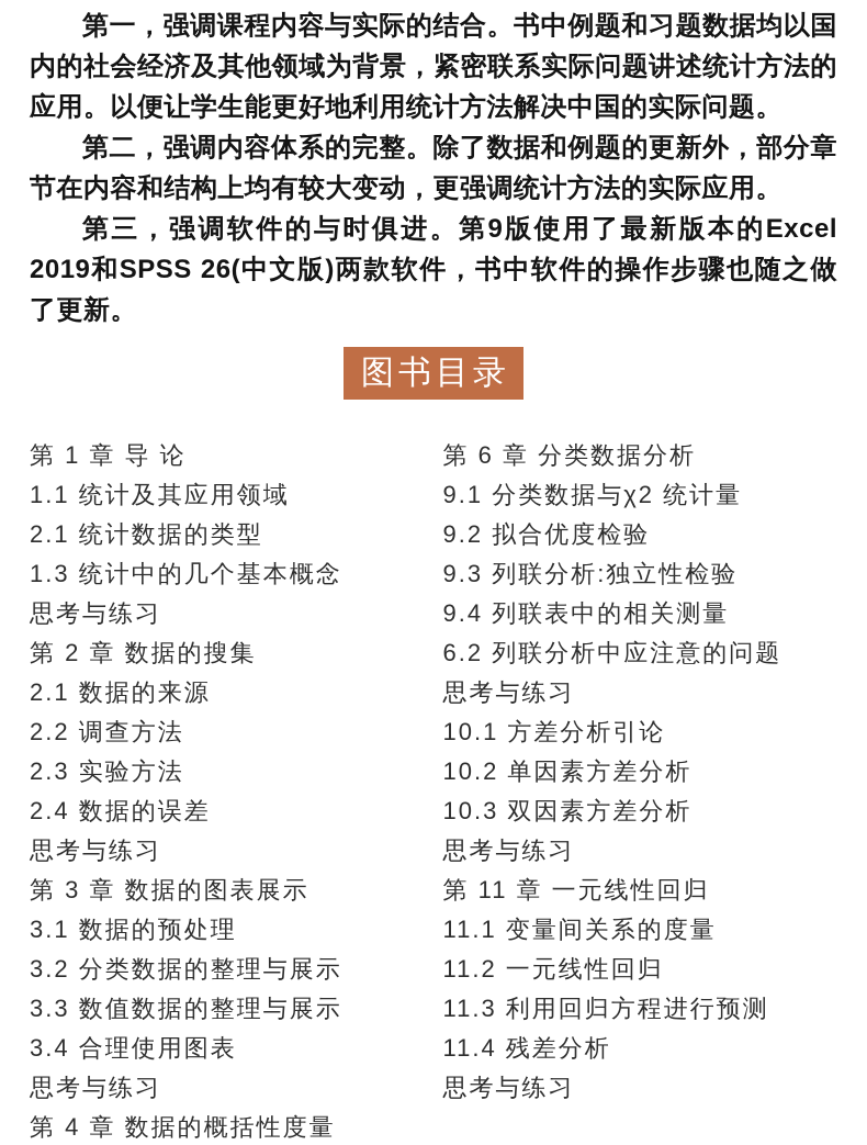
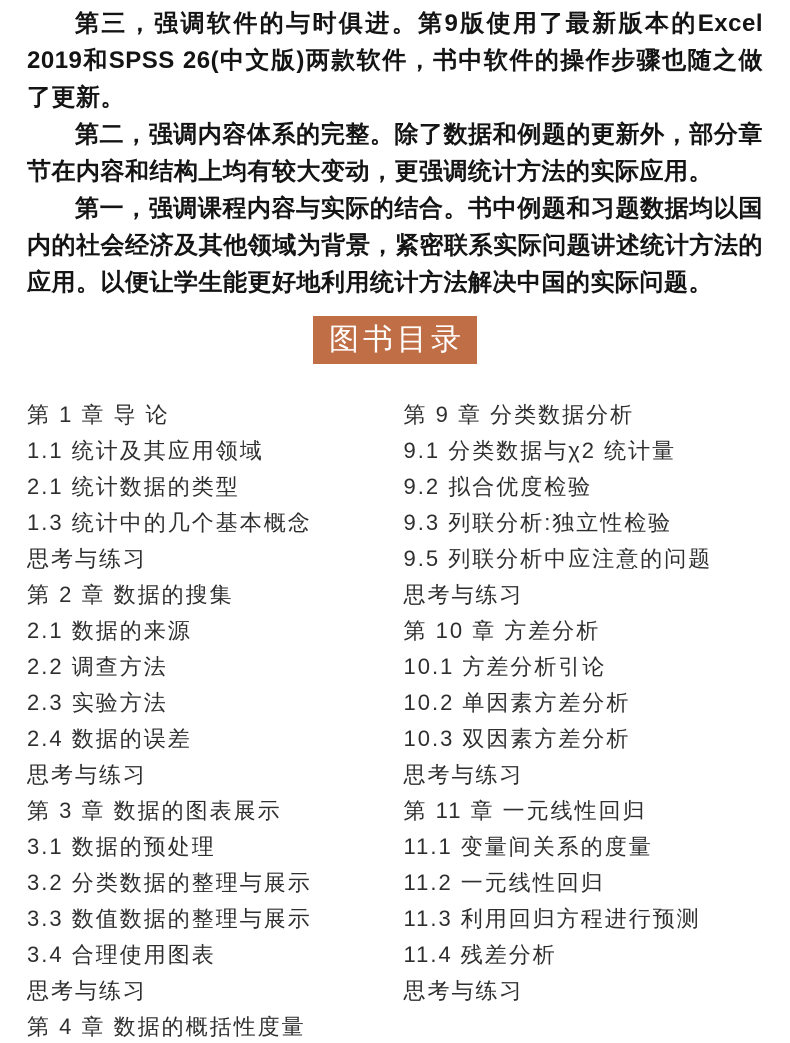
- 第一，强调课程内容与实际的结合。书中例题和习题数据均以国内的社会经济及其他领域为背景，紧密联系实际问题讲述统计方法的应用。以便让学生能更好地利用统计方法解决中国的实际问题。
+ 第三，强调软件的与时俱进。第9版使用了最新版本的Excel 2019和SPSS 26(中文版)两款软件，书中软件的操作步骤也随之做了更新。
  第二，强调内容体系的完整。除了数据和例题的更新外，部分章节在内容和结构上均有较大变动，更强调统计方法的实际应用。
- 第三，强调软件的与时俱进。第9版使用了最新版本的Excel 2019和SPSS 26(中文版)两款软件，书中软件的操作步骤也随之做了更新。
+ 第一，强调课程内容与实际的结合。书中例题和习题数据均以国内的社会经济及其他领域为背景，紧密联系实际问题讲述统计方法的应用。以便让学生能更好地利用统计方法解决中国的实际问题。
  图书目录
  第 1 章 导 论
  1.1 统计及其应用领域
  2.1 统计数据的类型
  1.3 统计中的几个基本概念
  思考与练习
  第 2 章 数据的搜集
  2.1 数据的来源
  2.2 调查方法
  2.3 实验方法
  2.4 数据的误差
  思考与练习
  第 3 章 数据的图表展示
  3.1 数据的预处理
  3.2 分类数据的整理与展示
  3.3 数值数据的整理与展示
  3.4 合理使用图表
  思考与练习
  第 4 章 数据的概括性度量
- 第 6 章 分类数据分析
+ 第 9 章 分类数据分析
  9.1 分类数据与χ2 统计量
  9.2 拟合优度检验
  9.3 列联分析:独立性检验
- 9.4 列联表中的相关测量
- 6.2 列联分析中应注意的问题
+ 9.5 列联分析中应注意的问题
  思考与练习
+ 第 10 章 方差分析
  10.1 方差分析引论
  10.2 单因素方差分析
  10.3 双因素方差分析
  思考与练习
  第 11 章 一元线性回归
  11.1 变量间关系的度量
  11.2 一元线性回归
  11.3 利用回归方程进行预测
  11.4 残差分析
  思考与练习
